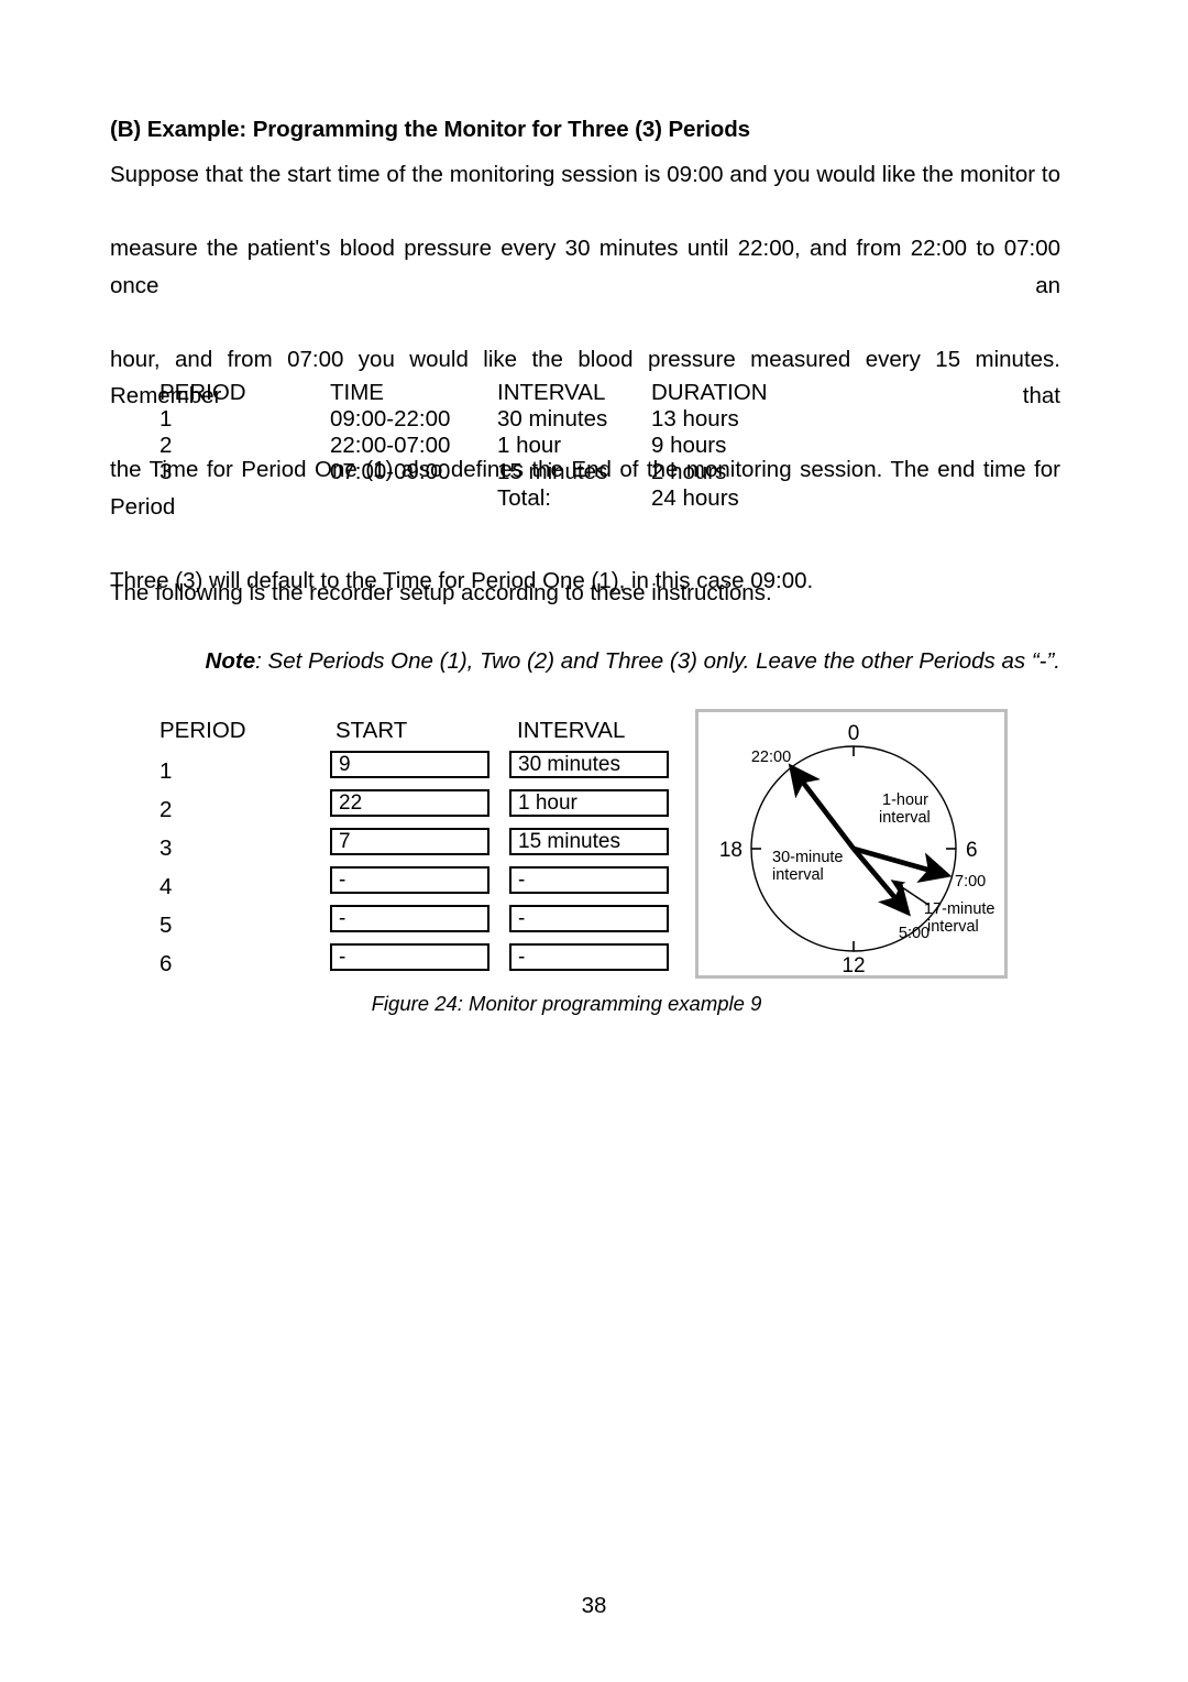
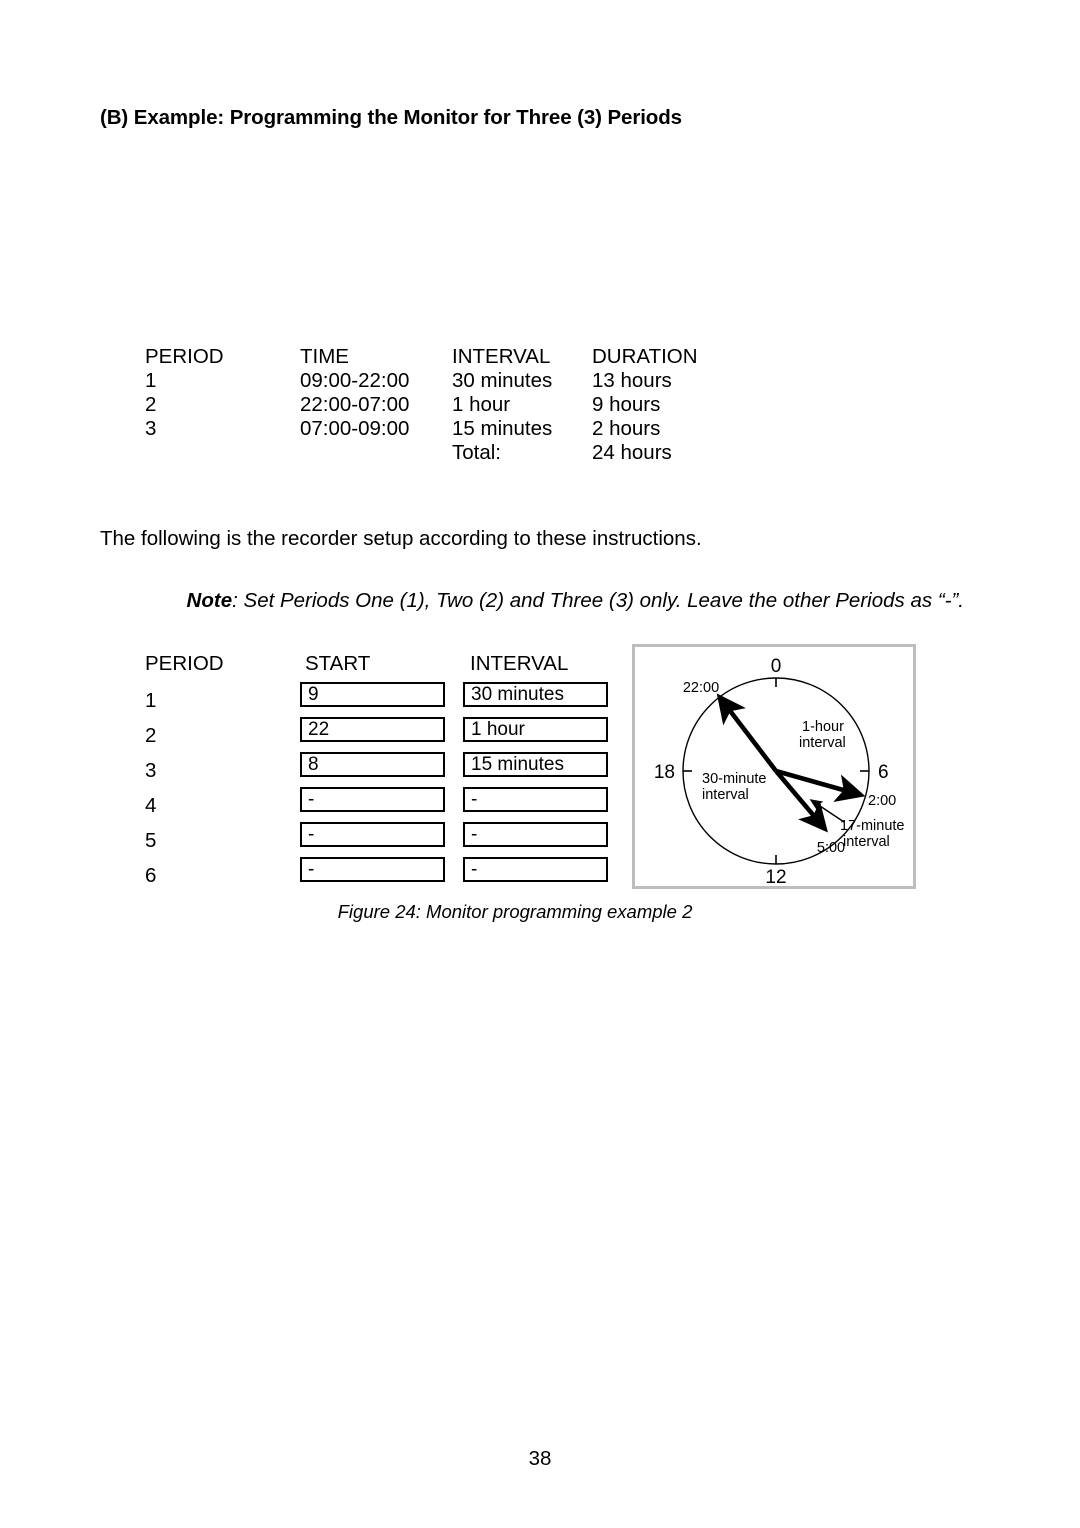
  (B) Example: Programming the Monitor for Three (3) Periods
- Suppose that the start time of the monitoring session is 09:00 and you would like the monitor to
- measure the patient's blood pressure every 30 minutes until 22:00, and from 22:00 to 07:00 once an
- hour, and from 07:00 you would like the blood pressure measured every 15 minutes. Remember that
- the Time for Period One (1) also defines the End of the monitoring session. The end time for Period
- Three (3) will default to the Time for Period One (1), in this case 09:00.
  PERIOD	TIME	INTERVAL	DURATION
  1	09:00-22:00	30 minutes	13 hours
  2	22:00-07:00	1 hour	9 hours
  3	07:00-09:00	15 minutes	2 hours
  		Total:	24 hours
  The following is the recorder setup according to these instructions.
  Note: Set Periods One (1), Two (2) and Three (3) only. Leave the other Periods as “-”.
  PERIOD
  START
  INTERVAL
  1
  9
  30 minutes
  2
  22
  1 hour
  3
- 7
+ 8
  15 minutes
  4
  -
  -
  5
  -
  -
  6
  -
  -
  0
  6
  12
  18
  22:00
- 7:00
+ 2:00
  5:00
  1-hour
  interval
  30-minute
  interval
  17-minute
  interval
- Figure 24: Monitor programming example 9
+ Figure 24: Monitor programming example 2
  38
